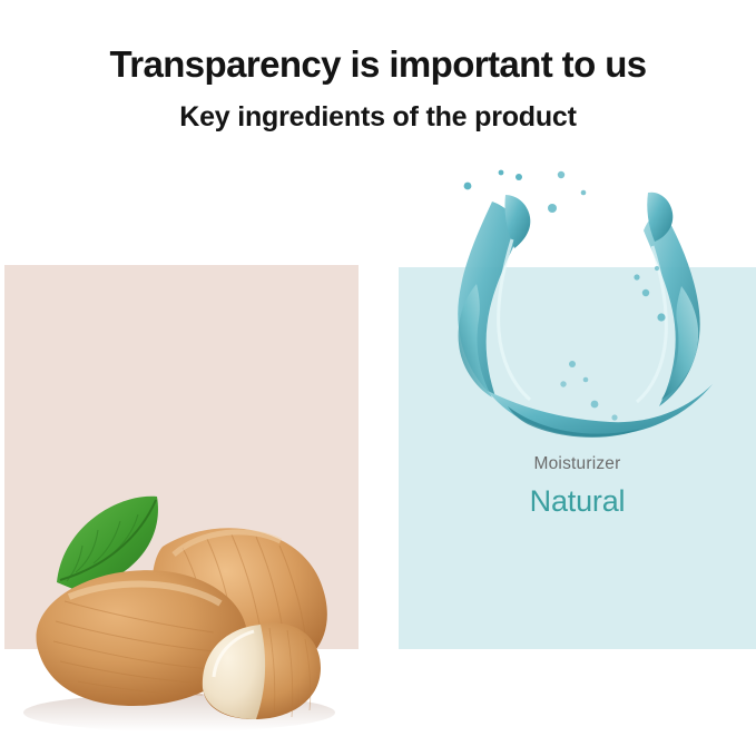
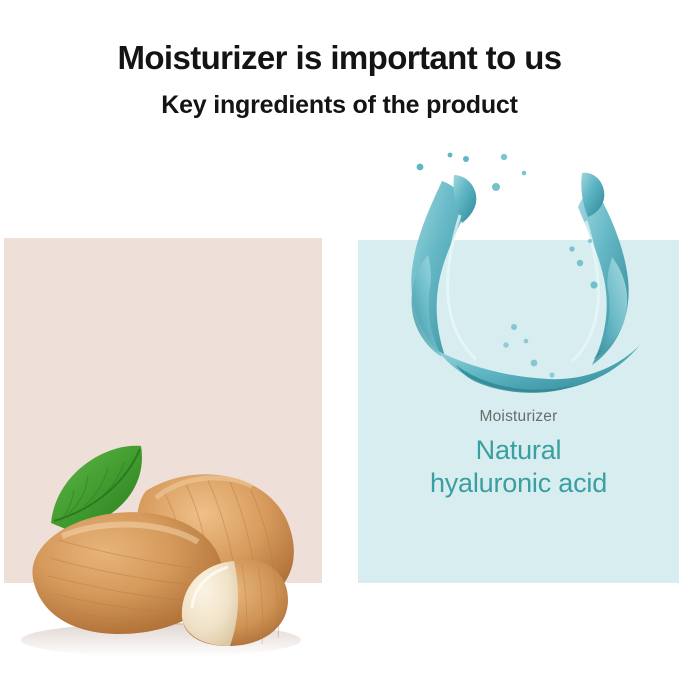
- Transparency is important to us
+ Moisturizer is important to us
  Key ingredients of the product
  Moisturizer
  Natural
+ hyaluronic acid
